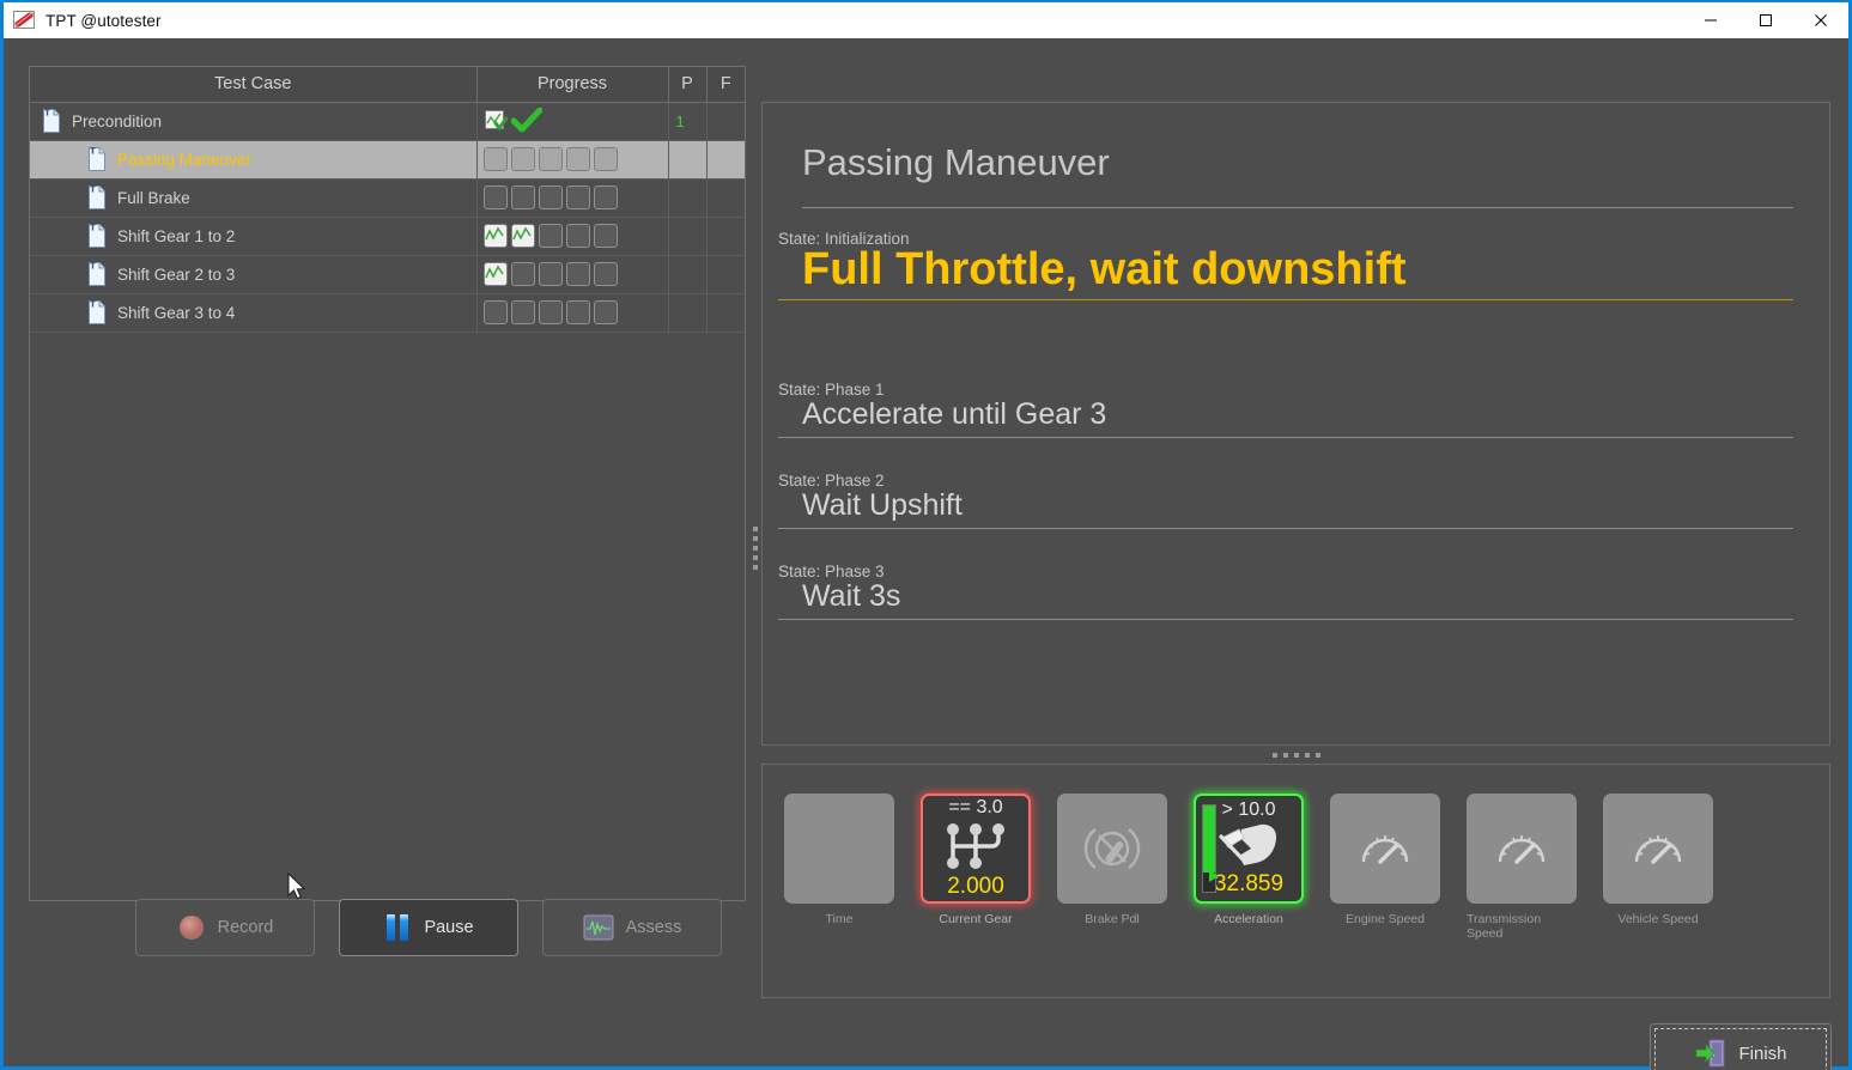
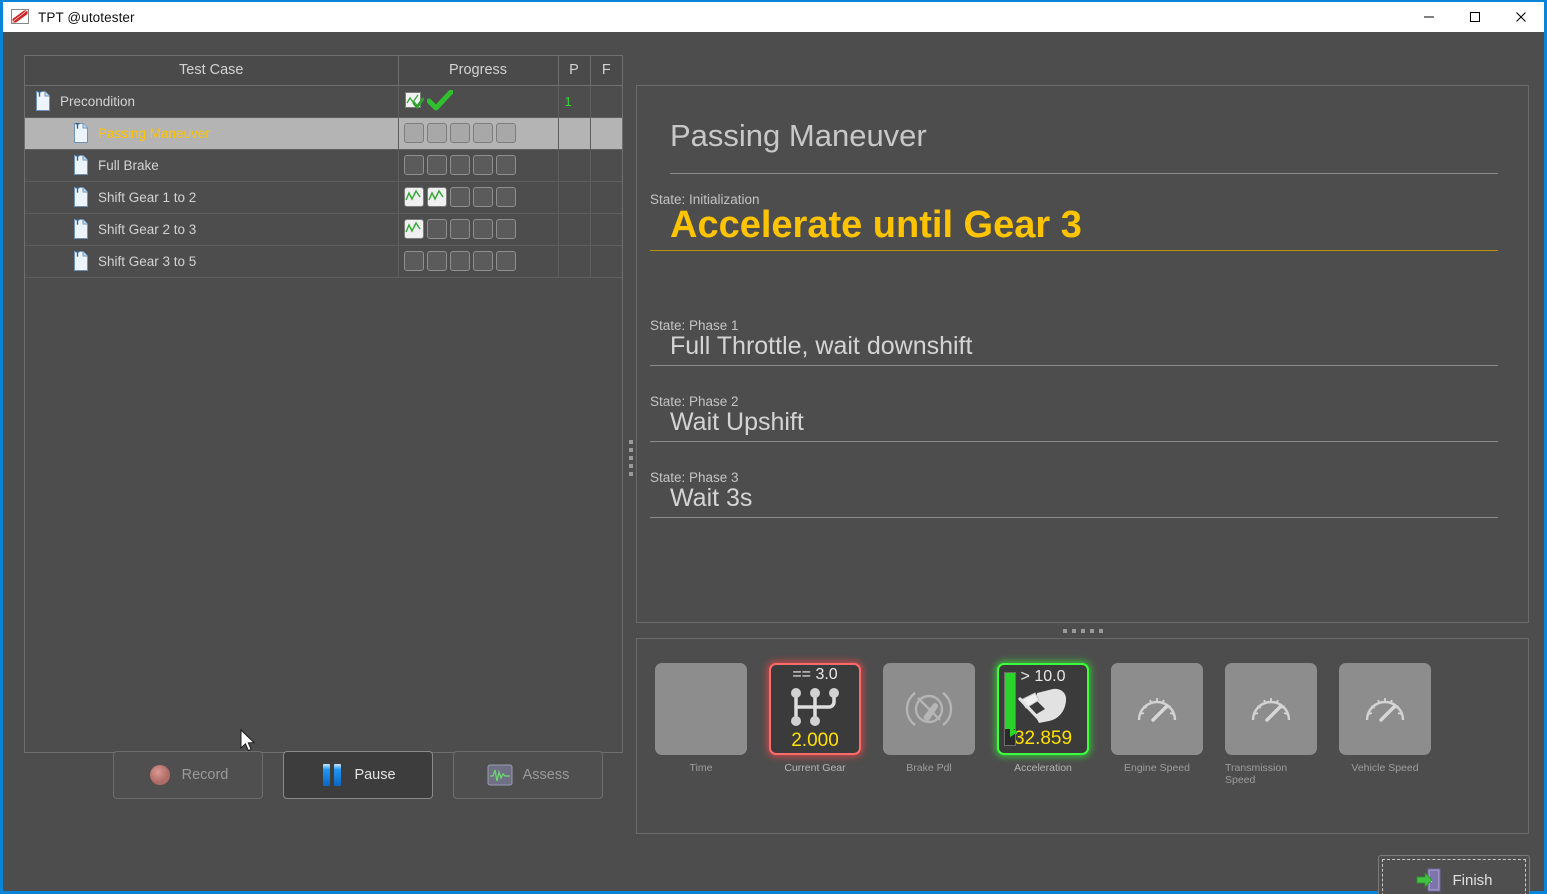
  TPT @utotester
  Test Case	Progress	P	F
  Precondition		1
  Passing Maneuver
  Full Brake
  Shift Gear 1 to 2
  Shift Gear 2 to 3
- Shift Gear 3 to 4
+ Shift Gear 3 to 5
  Passing Maneuver
  State: Initialization
- Full Throttle, wait downshift
+ Accelerate until Gear 3
  State: Phase 1
- Accelerate until Gear 3
+ Full Throttle, wait downshift
  State: Phase 2
  Wait Upshift
  State: Phase 3
  Wait 3s
  Time
  == 3.0
  2.000
  Current Gear
  Brake Pdl
  > 10.0
  32.859
  Acceleration
  Engine Speed
  Transmission Speed
  Vehicle Speed
  Record
  Pause
  Assess
  Finish
